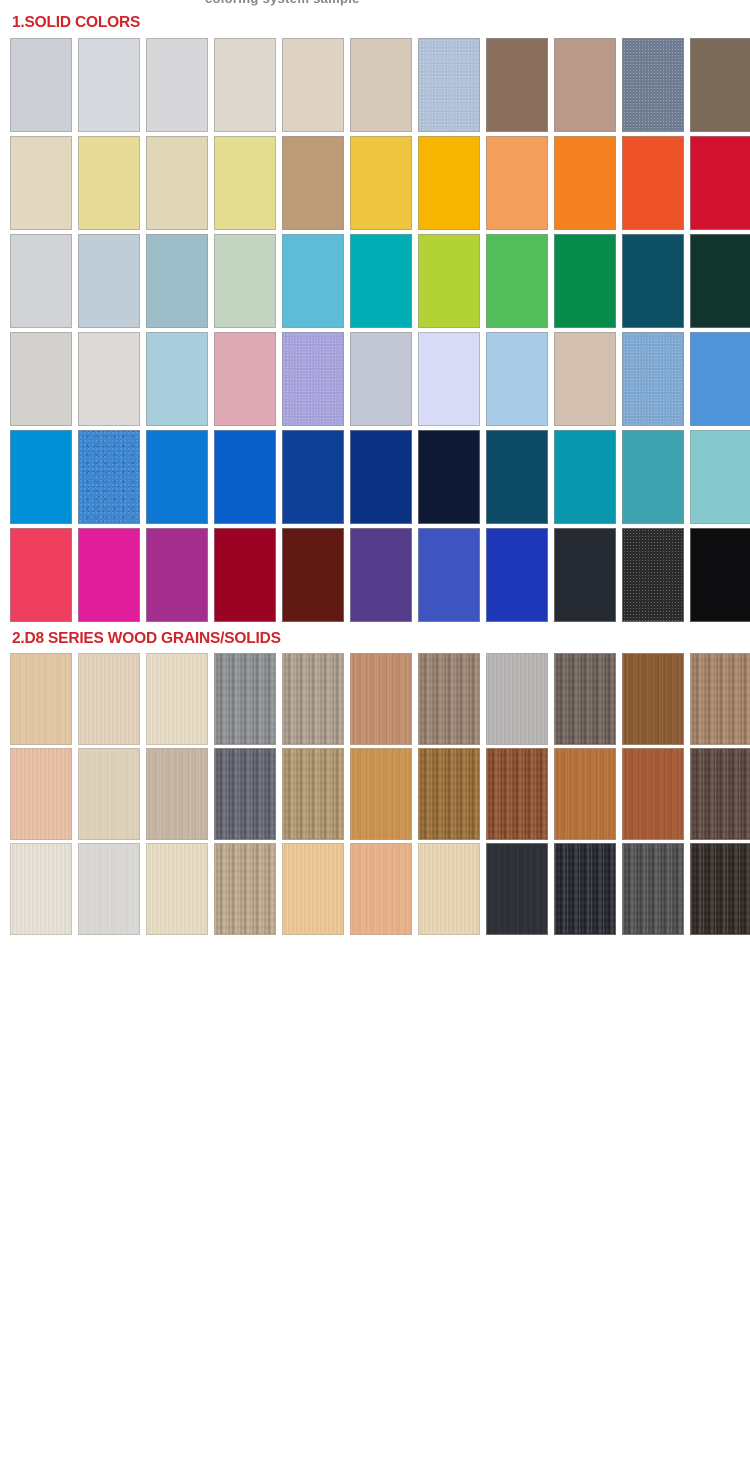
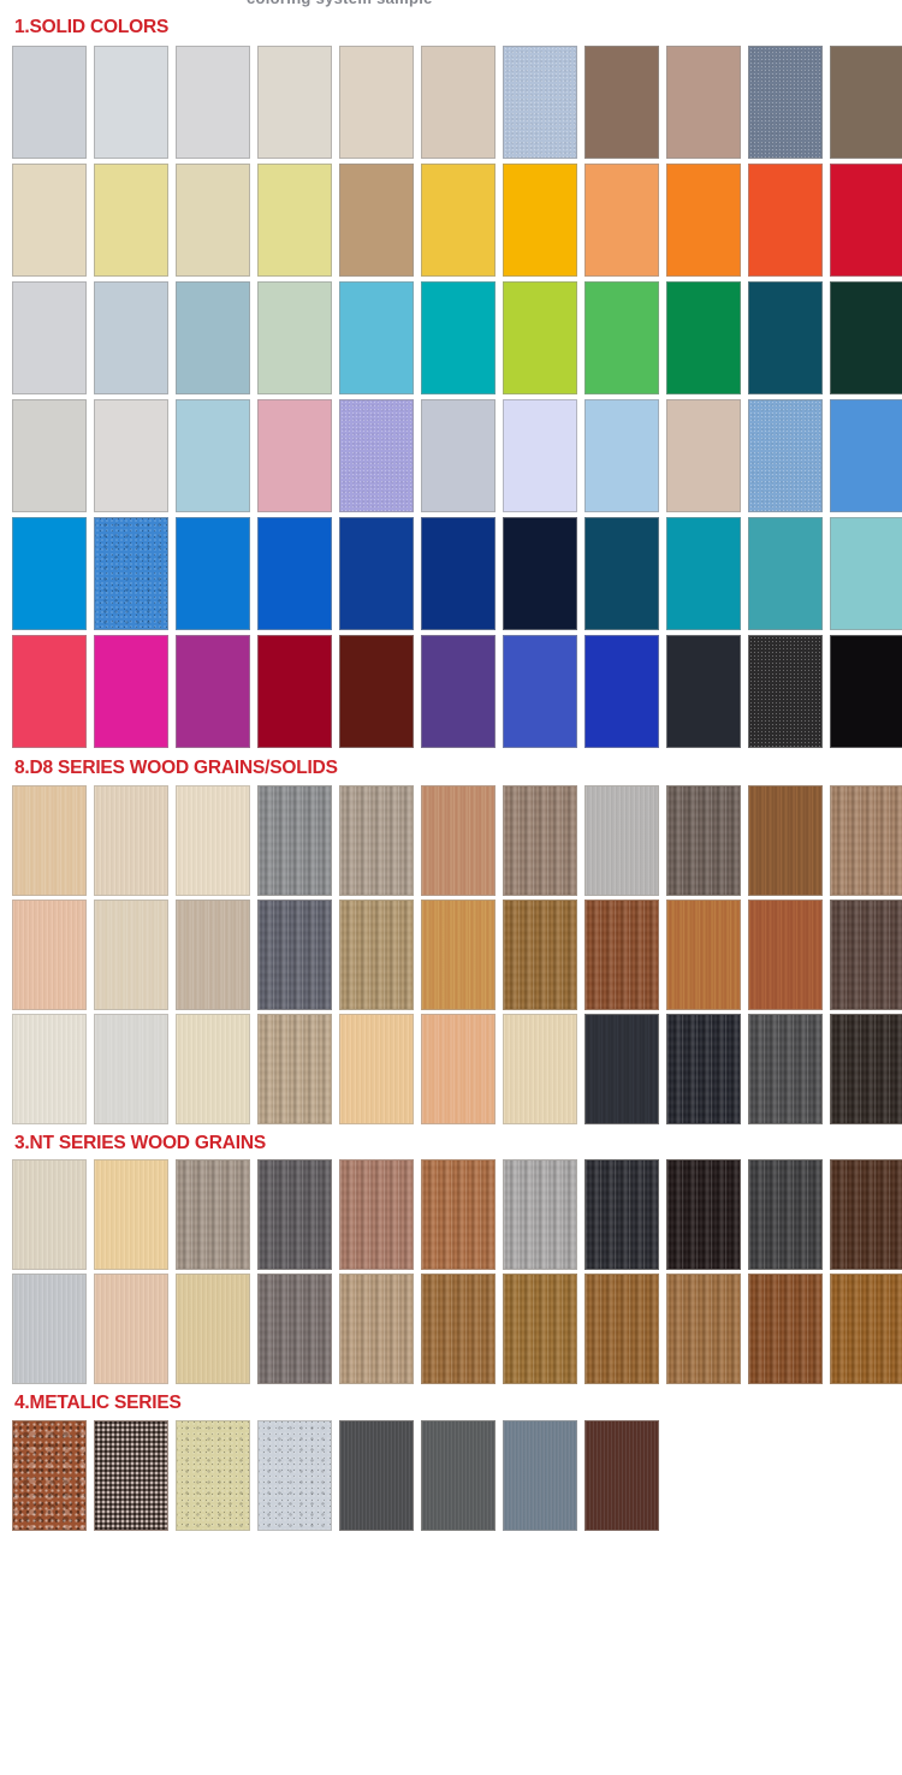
  1.SOLID COLORS
- 2.D8 SERIES WOOD GRAINS/SOLIDS
+ 8.D8 SERIES WOOD GRAINS/SOLIDS
+ 3.NT SERIES WOOD GRAINS
+ 4.METALIC SERIES
